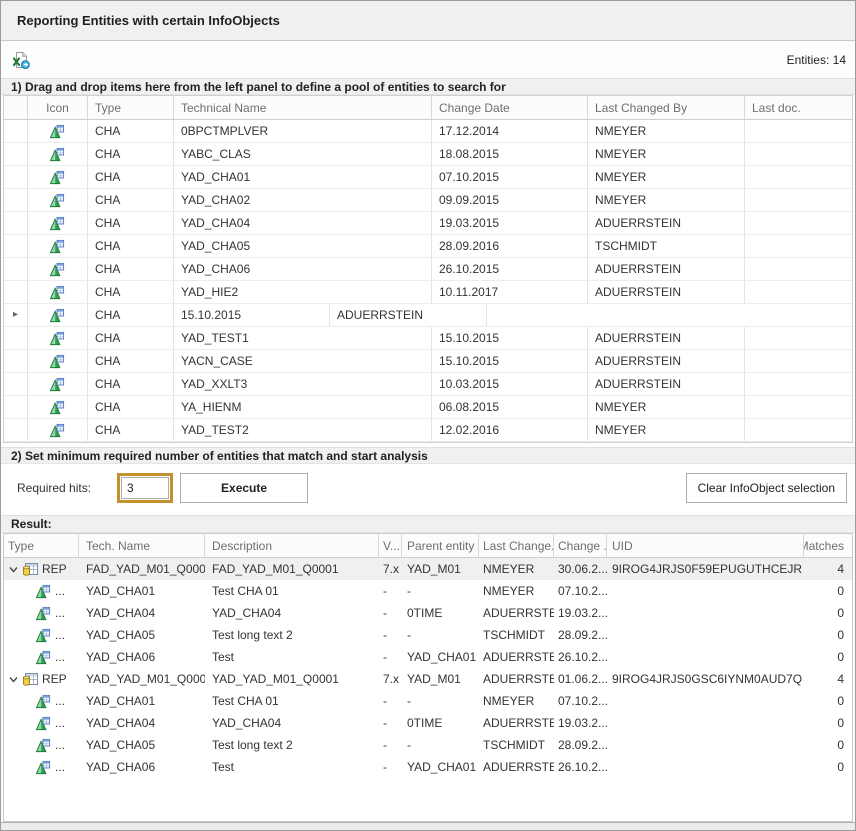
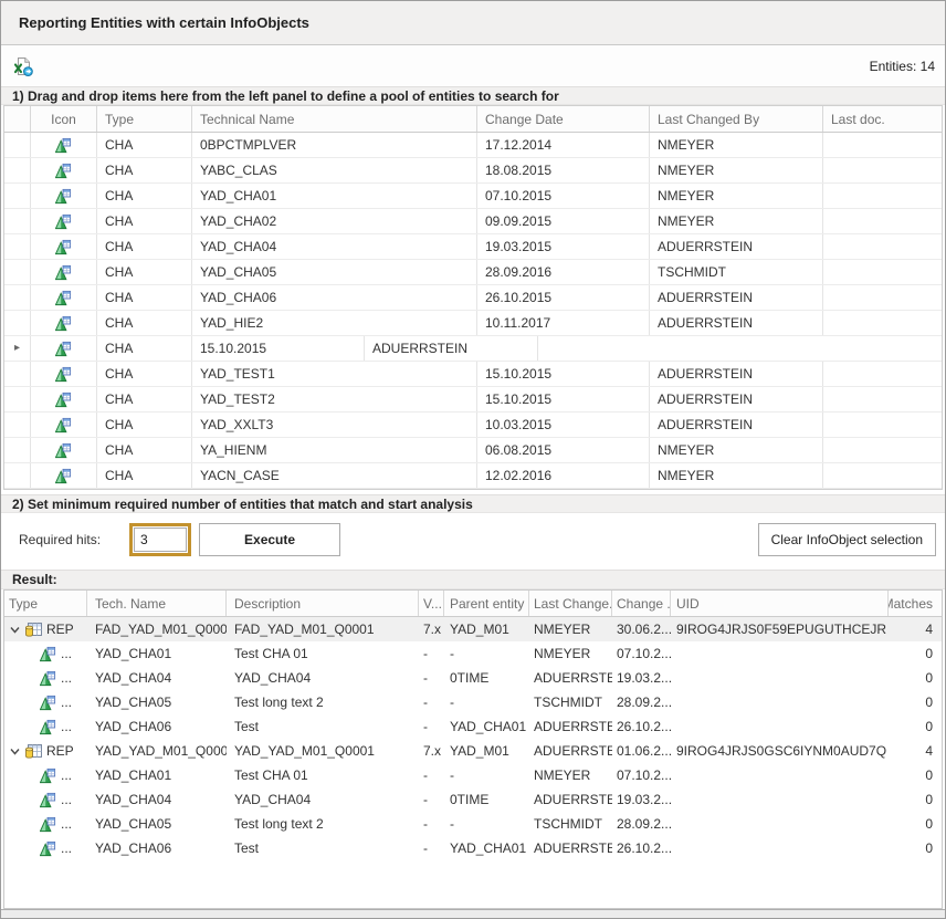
  Reporting Entities with certain InfoObjects
  Entities: 14
  1) Drag and drop items here from the left panel to define a pool of entities to search for
  Icon
  Type
  Technical Name
  Change Date
  Last Changed By
  Last doc.
  CHA
  0BPCTMPLVER
  17.12.2014
  NMEYER
  CHA
  YABC_CLAS
  18.08.2015
  NMEYER
  CHA
  YAD_CHA01
  07.10.2015
  NMEYER
  CHA
  YAD_CHA02
  09.09.2015
  NMEYER
  CHA
  YAD_CHA04
  19.03.2015
  ADUERRSTEIN
  CHA
  YAD_CHA05
  28.09.2016
  TSCHMIDT
  CHA
  YAD_CHA06
  26.10.2015
  ADUERRSTEIN
  CHA
  YAD_HIE2
  10.11.2017
  ADUERRSTEIN
  ▸
  CHA
  15.10.2015
  ADUERRSTEIN
  CHA
  YAD_TEST1
  15.10.2015
  ADUERRSTEIN
  CHA
- YACN_CASE
+ YAD_TEST2
  15.10.2015
  ADUERRSTEIN
  CHA
  YAD_XXLT3
  10.03.2015
  ADUERRSTEIN
  CHA
  YA_HIENM
  06.08.2015
  NMEYER
  CHA
- YAD_TEST2
+ YACN_CASE
  12.02.2016
  NMEYER
  2) Set minimum required number of entities that match and start analysis
  Required hits:
  3
  Execute
  Clear InfoObject selection
  Result:
  Type
  Tech. Name
  Description
  V...
  Parent entity
  Last Change.
  Change .
  UID
  Matches
  REP
  FAD_YAD_M01_Q000
  FAD_YAD_M01_Q0001
  7.x
  YAD_M01
  NMEYER
  30.06.2...
  9IROG4JRJS0F59EPUGUTHCEJR
  4
  ...
  YAD_CHA01
  Test CHA 01
  -
  -
  NMEYER
  07.10.2...
  0
  ...
  YAD_CHA04
  YAD_CHA04
  -
  0TIME
  ADUERRSTE
  19.03.2...
  0
  ...
  YAD_CHA05
  Test long text 2
  -
  -
  TSCHMIDT
  28.09.2...
  0
  ...
  YAD_CHA06
  Test
  -
  YAD_CHA01
  ADUERRSTE
  26.10.2...
  0
  REP
  YAD_YAD_M01_Q000
  YAD_YAD_M01_Q0001
  7.x
  YAD_M01
  ADUERRSTE
  01.06.2...
  9IROG4JRJS0GSC6IYNM0AUD7Q
  4
  ...
  YAD_CHA01
  Test CHA 01
  -
  -
  NMEYER
  07.10.2...
  0
  ...
  YAD_CHA04
  YAD_CHA04
  -
  0TIME
  ADUERRSTE
  19.03.2...
  0
  ...
  YAD_CHA05
  Test long text 2
  -
  -
  TSCHMIDT
  28.09.2...
  0
  ...
  YAD_CHA06
  Test
  -
  YAD_CHA01
  ADUERRSTE
  26.10.2...
  0
